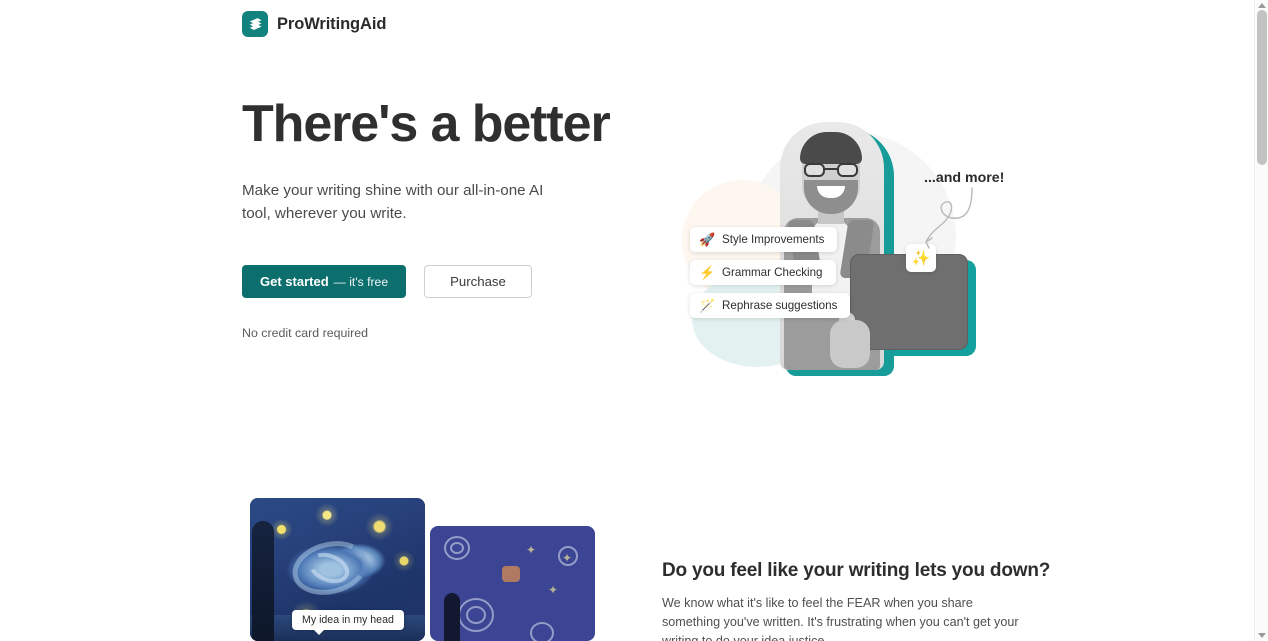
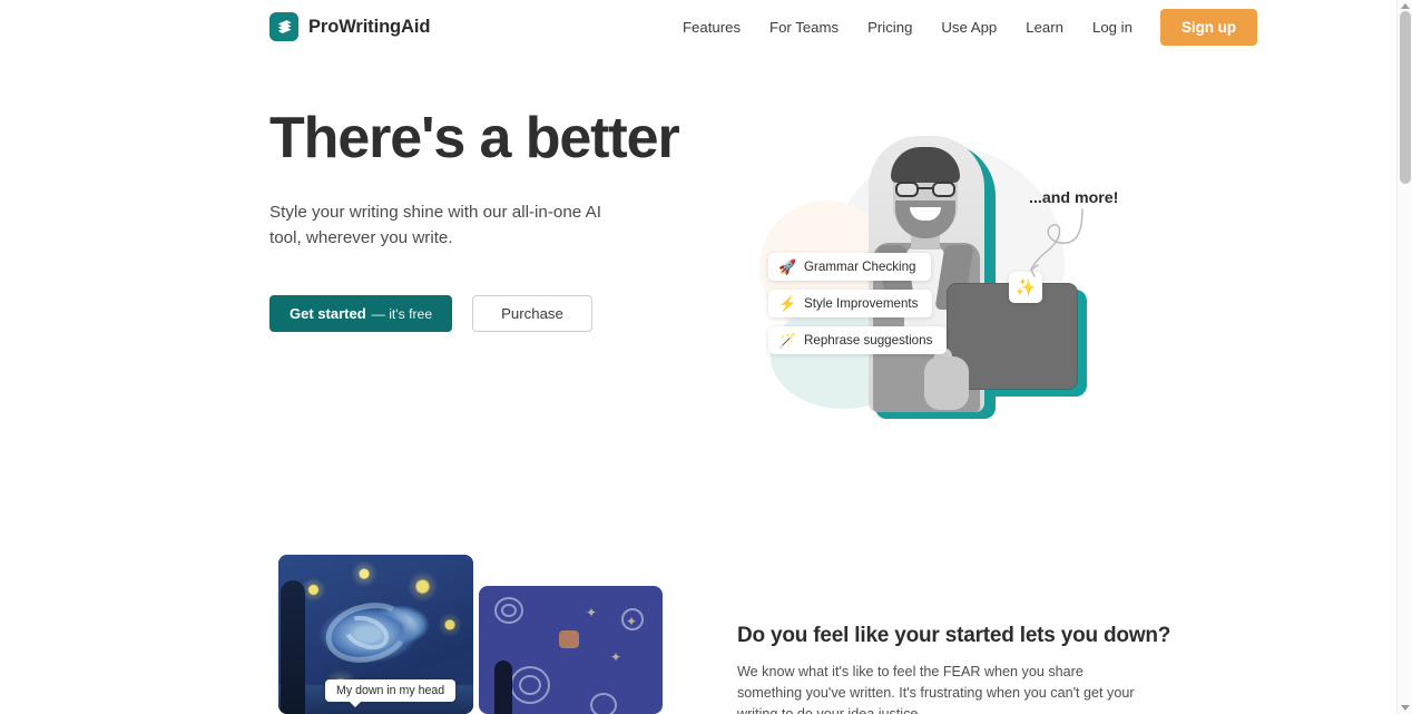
  ProWritingAid
+ Features
+ For Teams
+ Pricing
+ Use App
+ Learn
+ Log in
+ Sign up
  There's a better
- Make your writing shine with our all-in-one AI tool, wherever you write.
+ Style your writing shine with our all-in-one AI tool, wherever you write.
  Get started
  — it's free
  Purchase
- No credit card required
  ✨
  ...and more!
  🚀
- Style Improvements
+ Grammar Checking
  ⚡
- Grammar Checking
+ Style Improvements
  🪄
  Rephrase suggestions
  ✦
  ✦
  ✦
- My idea in my head
+ My down in my head
- Do you feel like your writing lets you down?
+ Do you feel like your started lets you down?
  We know what it's like to feel the FEAR when you share something you've written. It's frustrating when you can't get your
